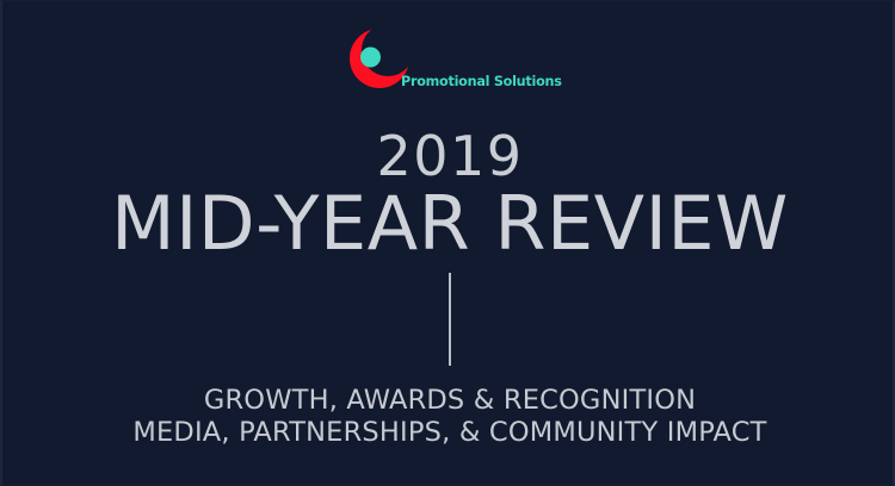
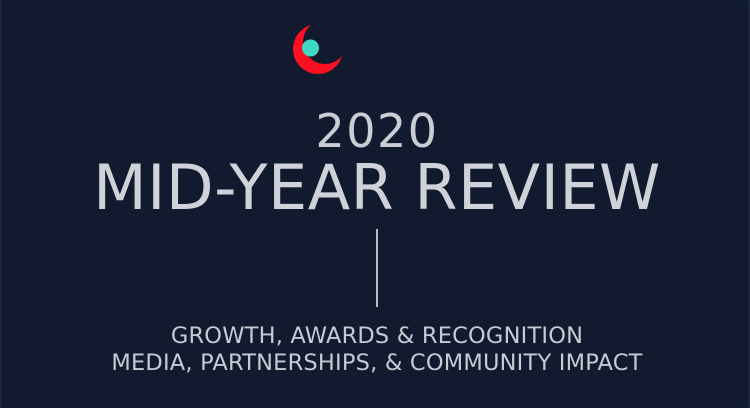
- Promotional Solutions
- 2019
+ 2020
  MID-YEAR REVIEW
  GROWTH, AWARDS & RECOGNITION
  MEDIA, PARTNERSHIPS, & COMMUNITY IMPACT
